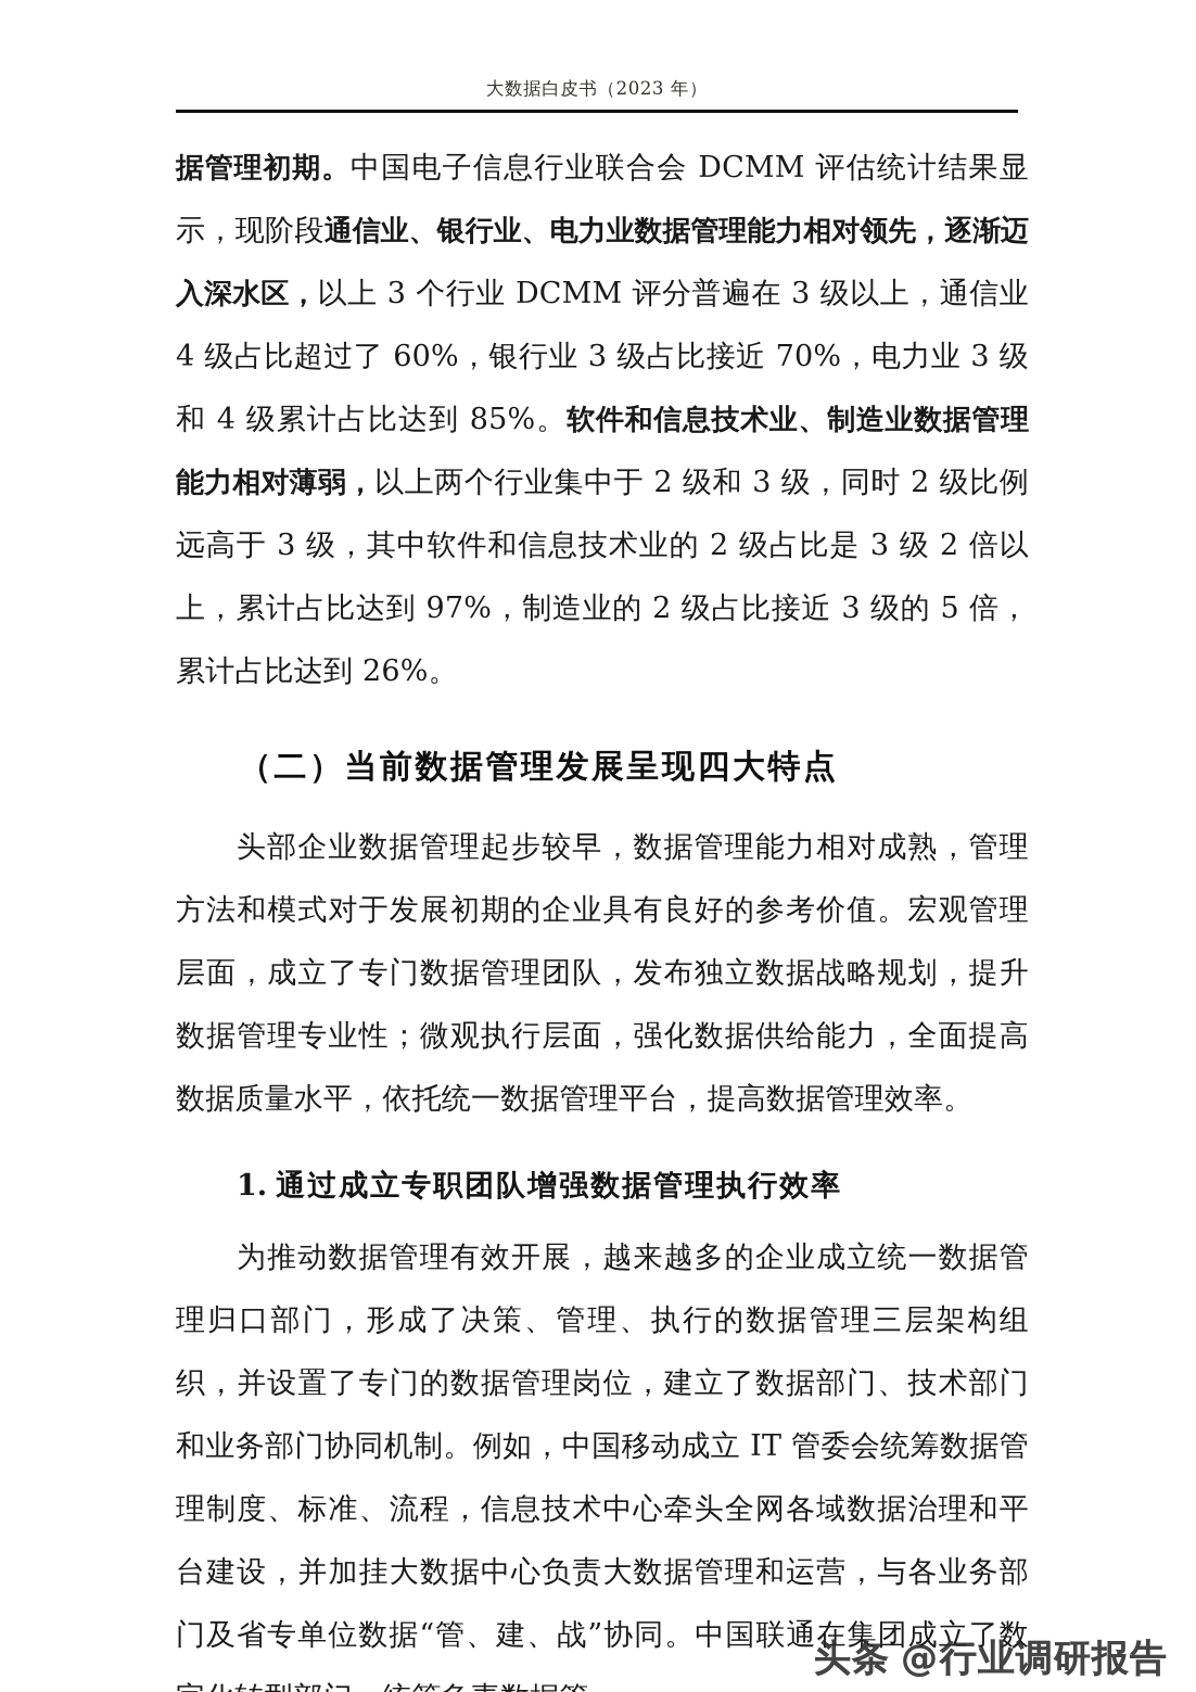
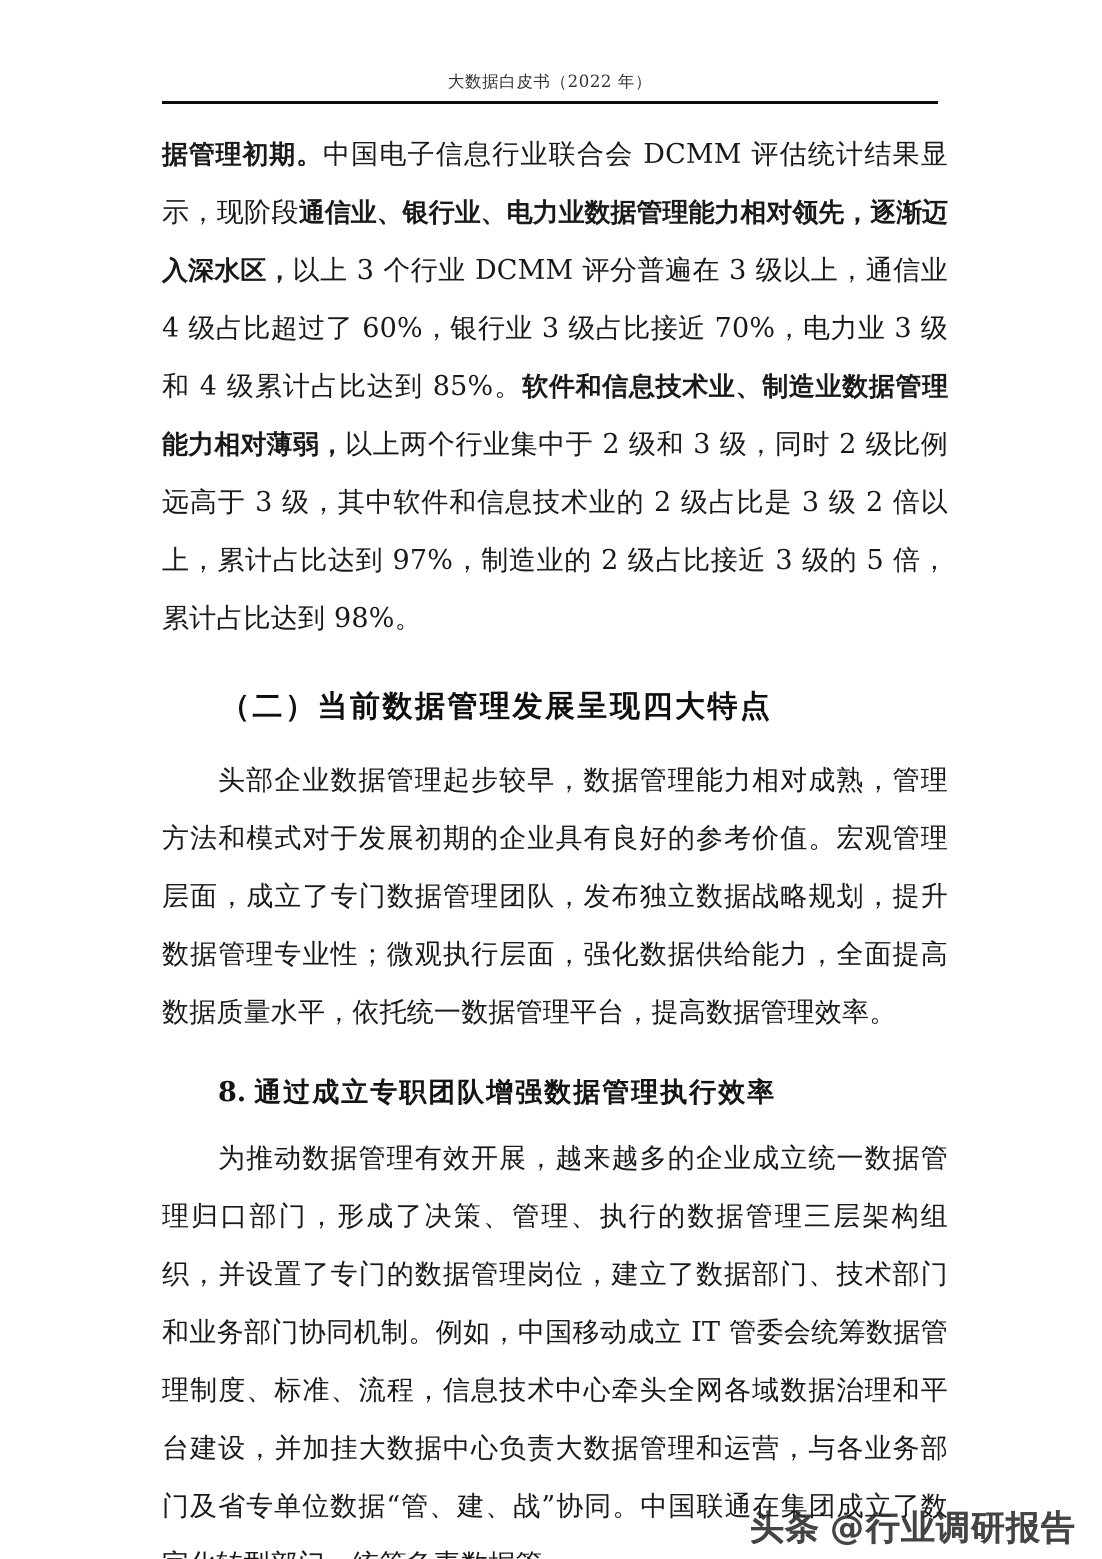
- 大数据白皮书（2023 年）
+ 大数据白皮书（2022 年）
- 据管理初期。中国电子信息行业联合会 DCMM 评估统计结果显示，现阶段通信业、银行业、电力业数据管理能力相对领先，逐渐迈入深水区，以上 3 个行业 DCMM 评分普遍在 3 级以上，通信业 4 级占比超过了 60%，银行业 3 级占比接近 70%，电力业 3 级和 4 级累计占比达到 85%。软件和信息技术业、制造业数据管理能力相对薄弱，以上两个行业集中于 2 级和 3 级，同时 2 级比例远高于 3 级，其中软件和信息技术业的 2 级占比是 3 级 2 倍以上，累计占比达到 97%，制造业的 2 级占比接近 3 级的 5 倍，累计占比达到 26%。
+ 据管理初期。中国电子信息行业联合会 DCMM 评估统计结果显示，现阶段通信业、银行业、电力业数据管理能力相对领先，逐渐迈入深水区，以上 3 个行业 DCMM 评分普遍在 3 级以上，通信业 4 级占比超过了 60%，银行业 3 级占比接近 70%，电力业 3 级和 4 级累计占比达到 85%。软件和信息技术业、制造业数据管理能力相对薄弱，以上两个行业集中于 2 级和 3 级，同时 2 级比例远高于 3 级，其中软件和信息技术业的 2 级占比是 3 级 2 倍以上，累计占比达到 97%，制造业的 2 级占比接近 3 级的 5 倍，累计占比达到 98%。
  （二）当前数据管理发展呈现四大特点
  头部企业数据管理起步较早，数据管理能力相对成熟，管理方法和模式对于发展初期的企业具有良好的参考价值。宏观管理层面，成立了专门数据管理团队，发布独立数据战略规划，提升数据管理专业性；微观执行层面，强化数据供给能力，全面提高数据质量水平，依托统一数据管理平台，提高数据管理效率。
- 1. 通过成立专职团队增强数据管理执行效率
+ 8. 通过成立专职团队增强数据管理执行效率
  为推动数据管理有效开展，越来越多的企业成立统一数据管理归口部门，形成了决策、管理、执行的数据管理三层架构组织，并设置了专门的数据管理岗位，建立了数据部门、技术部门和业务部门协同机制。例如，中国移动成立 IT 管委会统筹数据管理制度、标准、流程，信息技术中心牵头全网各域数据治理和平台建设，并加挂大数据中心负责大数据管理和运营，与各业务部门及省专单位数据“管、建、战”协同。中国联通在集团成立了数
  头条 @行业调研报告
